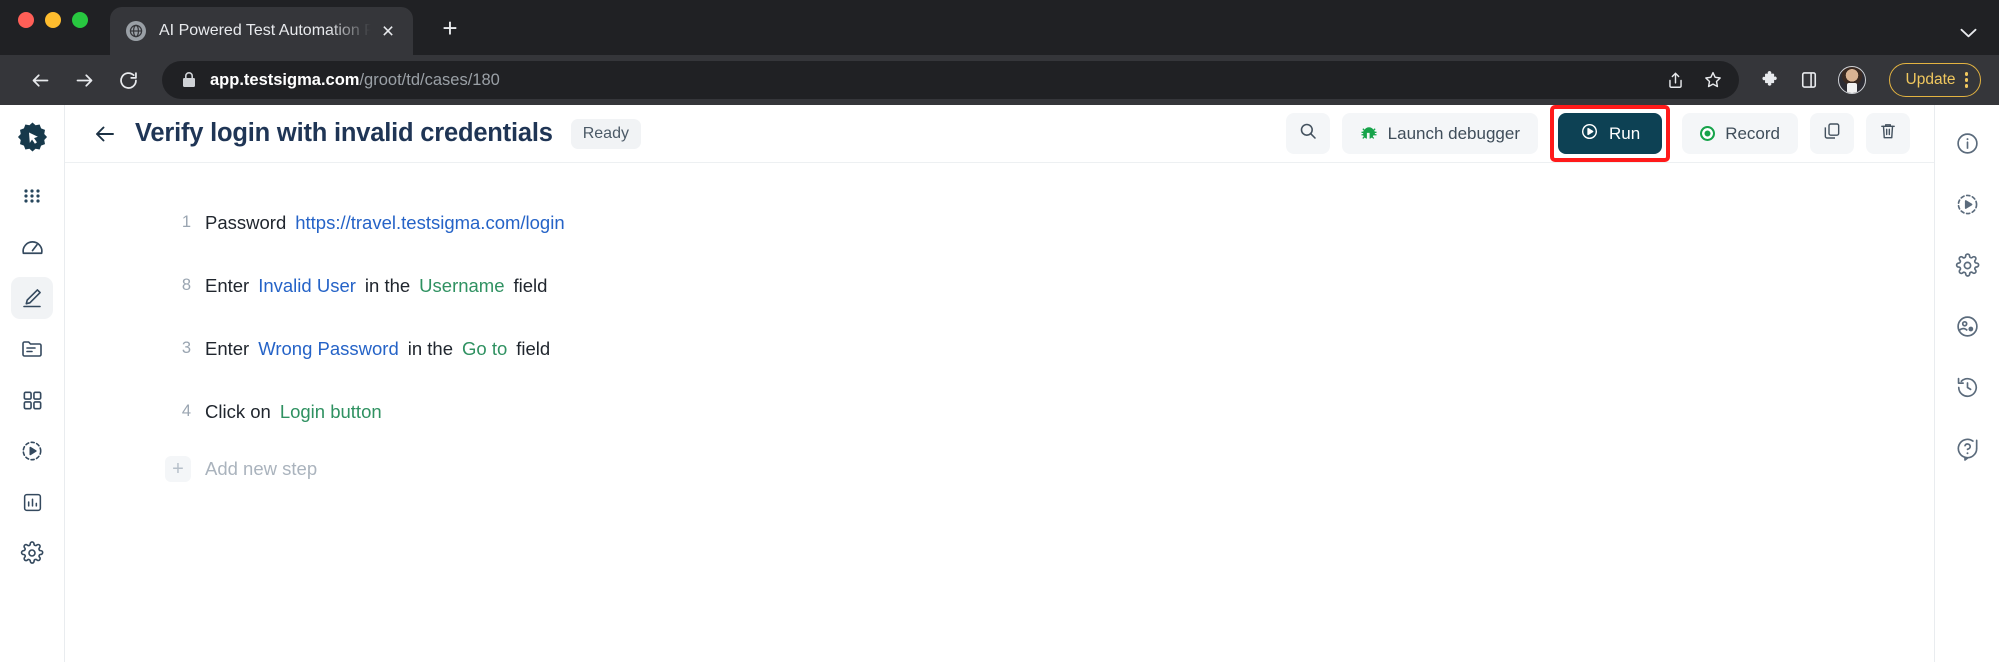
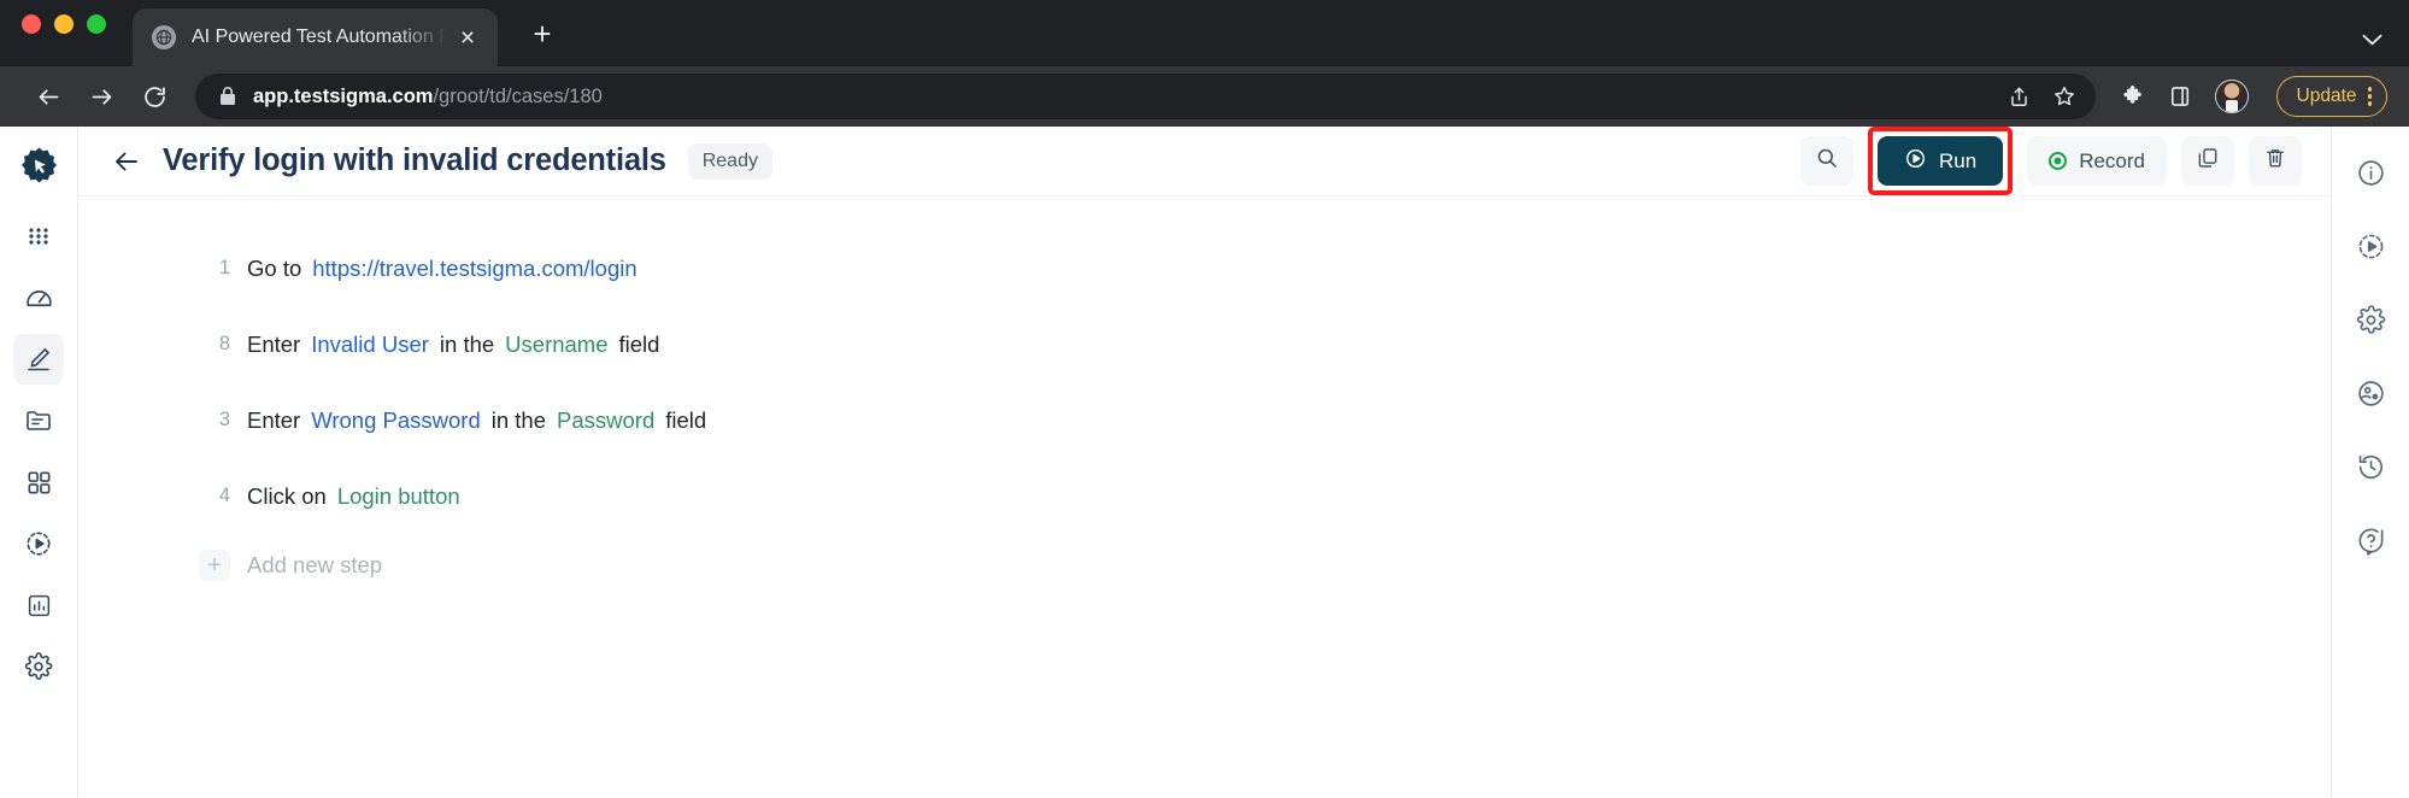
  AI Powered Test Automation P
  ×
  +
  app.testsigma.com/groot/td/cases/180
  Update
  Verify login with invalid credentials
  Ready
- Launch debugger
  Run
  Record
  1
- Password
+ Go to
  https://travel.testsigma.com/login
  8
  Enter
  Invalid User
  in the
  Username
  field
  3
  Enter
  Wrong Password
  in the
- Go to
+ Password
  field
  4
  Click on
  Login button
  +
  Add new step
